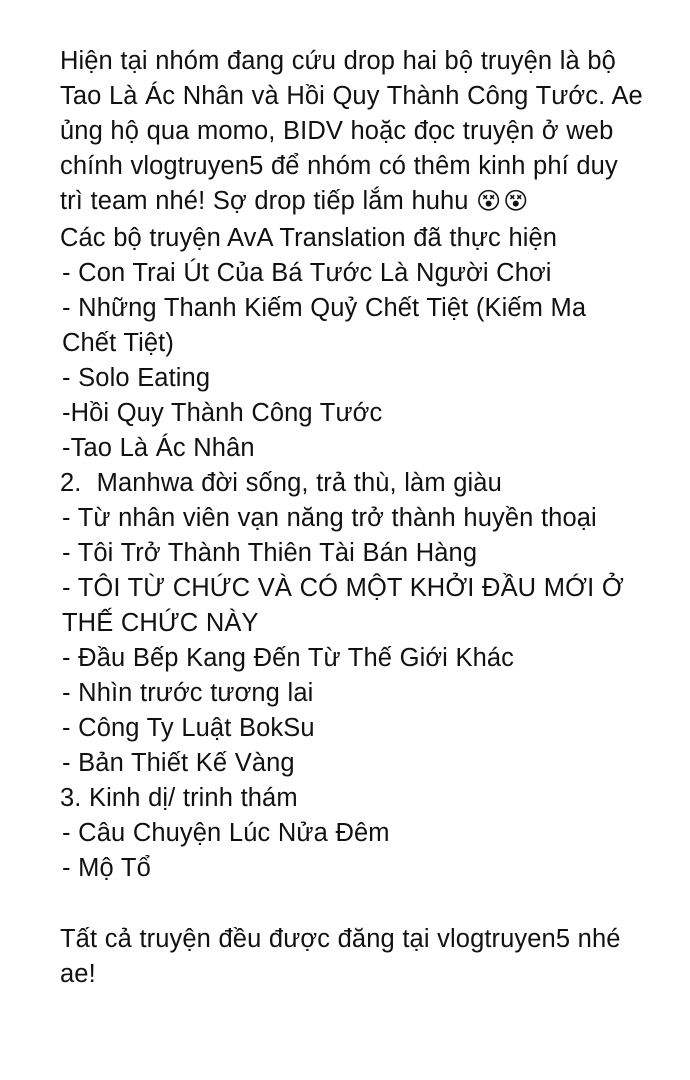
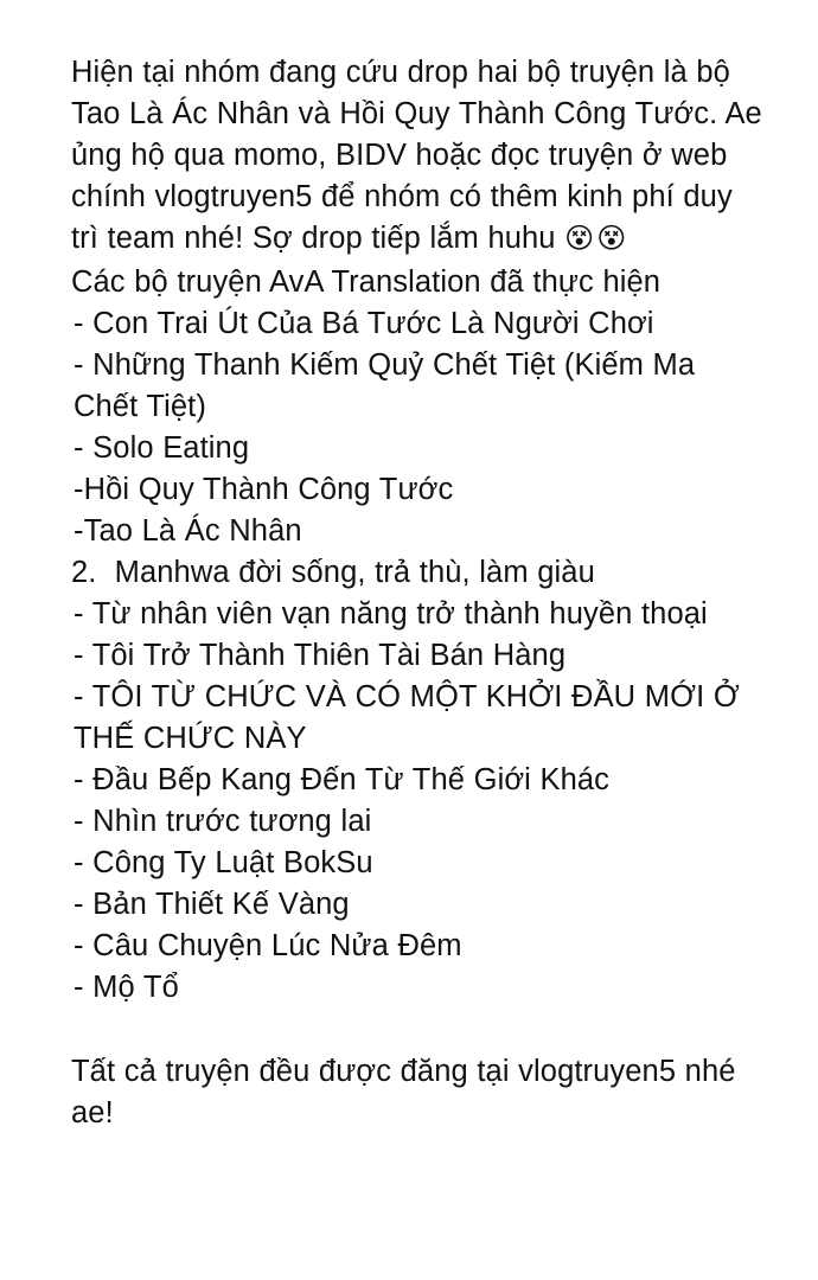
  Hiện tại nhóm đang cứu drop hai bộ truyện là bộ Tao Là Ác Nhân và Hồi Quy Thành Công Tước. Ae ủng hộ qua momo, BIDV hoặc đọc truyện ở web chính vlogtruyen5 để nhóm có thêm kinh phí duy trì team nhé! Sợ drop tiếp lắm huhu 😵😵
  Các bộ truyện AvA Translation đã thực hiện
  - Con Trai Út Của Bá Tước Là Người Chơi
  - Những Thanh Kiếm Quỷ Chết Tiệt (Kiếm Ma Chết Tiệt)
  - Solo Eating
  -Hồi Quy Thành Công Tước
  -Tao Là Ác Nhân
  2. Manhwa đời sống, trả thù, làm giàu
  - Từ nhân viên vạn năng trở thành huyền thoại
  - Tôi Trở Thành Thiên Tài Bán Hàng
  - TÔI TỪ CHỨC VÀ CÓ MỘT KHỞI ĐẦU MỚI Ở THẾ CHỨC NÀY
  - Đầu Bếp Kang Đến Từ Thế Giới Khác
  - Nhìn trước tương lai
  - Công Ty Luật BokSu
  - Bản Thiết Kế Vàng
- 3. Kinh dị/ trinh thám
  - Câu Chuyện Lúc Nửa Đêm
  - Mộ Tổ
  Tất cả truyện đều được đăng tại vlogtruyen5 nhé ae!
